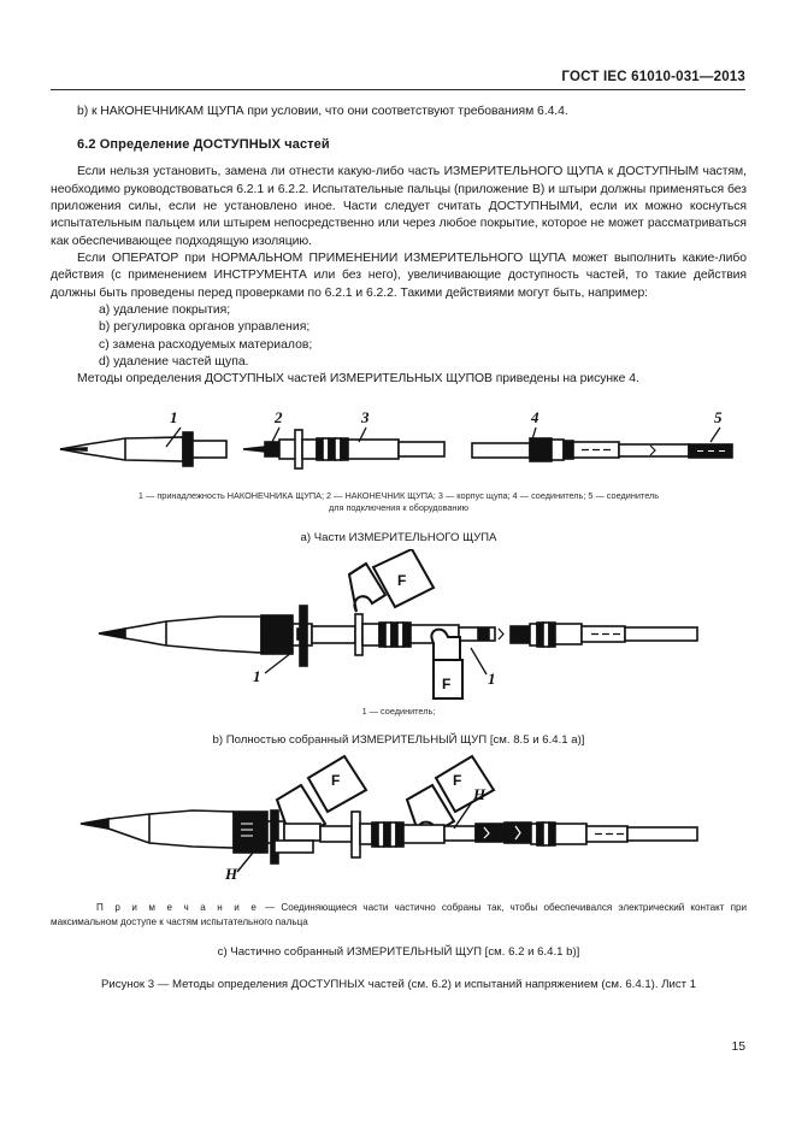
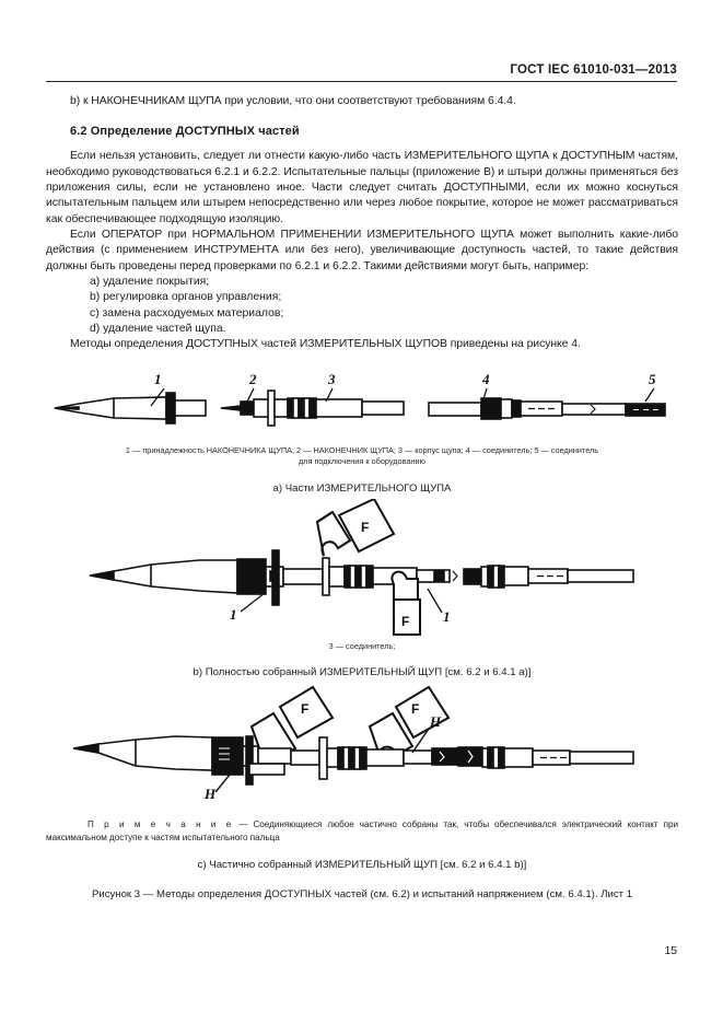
  ГОСТ IEC 61010-031—2013
  b) к НАКОНЕЧНИКАМ ЩУПА при условии, что они соответствуют требованиям 6.4.4.
  6.2 Определение ДОСТУПНЫХ частей
- Если нельзя установить, замена ли отнести какую-либо часть ИЗМЕРИТЕЛЬНОГО ЩУПА к ДОСТУПНЫМ частям, необходимо руководствоваться 6.2.1 и 6.2.2. Испытательные пальцы (приложение В) и штыри должны применяться без приложения силы, если не установлено иное. Части следует считать ДОСТУПНЫМИ, если их можно коснуться испытательным пальцем или штырем непосредственно или через любое покрытие, которое не может рассматриваться как обеспечивающее подходящую изоляцию.
+ Если нельзя установить, следует ли отнести какую-либо часть ИЗМЕРИТЕЛЬНОГО ЩУПА к ДОСТУПНЫМ частям, необходимо руководствоваться 6.2.1 и 6.2.2. Испытательные пальцы (приложение В) и штыри должны применяться без приложения силы, если не установлено иное. Части следует считать ДОСТУПНЫМИ, если их можно коснуться испытательным пальцем или штырем непосредственно или через любое покрытие, которое не может рассматриваться как обеспечивающее подходящую изоляцию.
  Если ОПЕРАТОР при НОРМАЛЬНОМ ПРИМЕНЕНИИ ИЗМЕРИТЕЛЬНОГО ЩУПА может выполнить какие-либо действия (с применением ИНСТРУМЕНТА или без него), увеличивающие доступность частей, то такие действия должны быть проведены перед проверками по 6.2.1 и 6.2.2. Такими действиями могут быть, например:
  а) удаление покрытия;
  b) регулировка органов управления;
  c) замена расходуемых материалов;
  d) удаление частей щупа.
  Методы определения ДОСТУПНЫХ частей ИЗМЕРИТЕЛЬНЫХ ЩУПОВ приведены на рисунке 4.
  1
  2
  3
  4
  5
  1 — принадлежность НАКОНЕЧНИКА ЩУПА; 2 — НАКОНЕЧНИК ЩУПА; 3 — корпус щупа; 4 — соединитель; 5 — соединитель
  для подключения к оборудованию
  a) Части ИЗМЕРИТЕЛЬНОГО ЩУПА
  F
  F
  1
  1
- 1 — соединитель;
+ 3 — соединитель;
- b) Полностью собранный ИЗМЕРИТЕЛЬНЫЙ ЩУП [см. 8.5 и 6.4.1 a)]
+ b) Полностью собранный ИЗМЕРИТЕЛЬНЫЙ ЩУП [см. 6.2 и 6.4.1 a)]
  F
  F
  H
  H
- П р и м е ч а н и е — Соединяющиеся части частично собраны так, чтобы обеспечивался электрический контакт при максимальном доступе к частям испытательного пальца
+ П р и м е ч а н и е — Соединяющиеся любое частично собраны так, чтобы обеспечивался электрический контакт при максимальном доступе к частям испытательного пальца
  c) Частично собранный ИЗМЕРИТЕЛЬНЫЙ ЩУП [см. 6.2 и 6.4.1 b)]
  Рисунок 3 — Методы определения ДОСТУПНЫХ частей (см. 6.2) и испытаний напряжением (см. 6.4.1). Лист 1
  15
